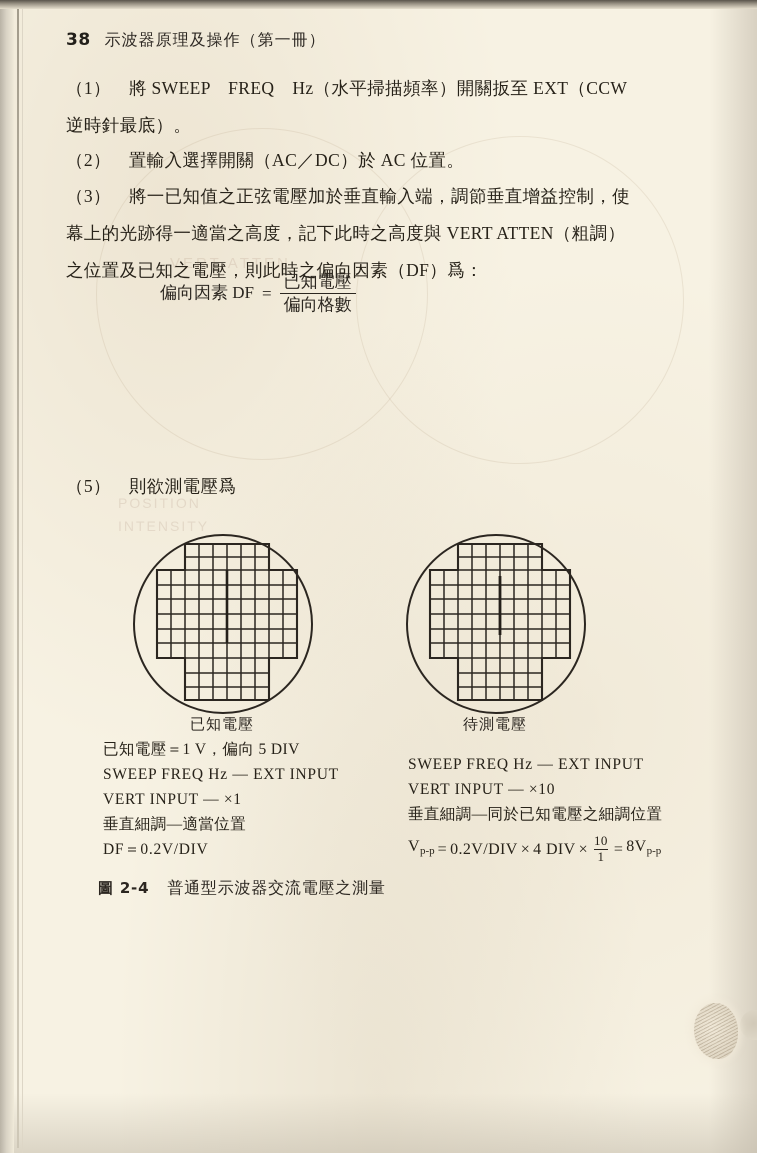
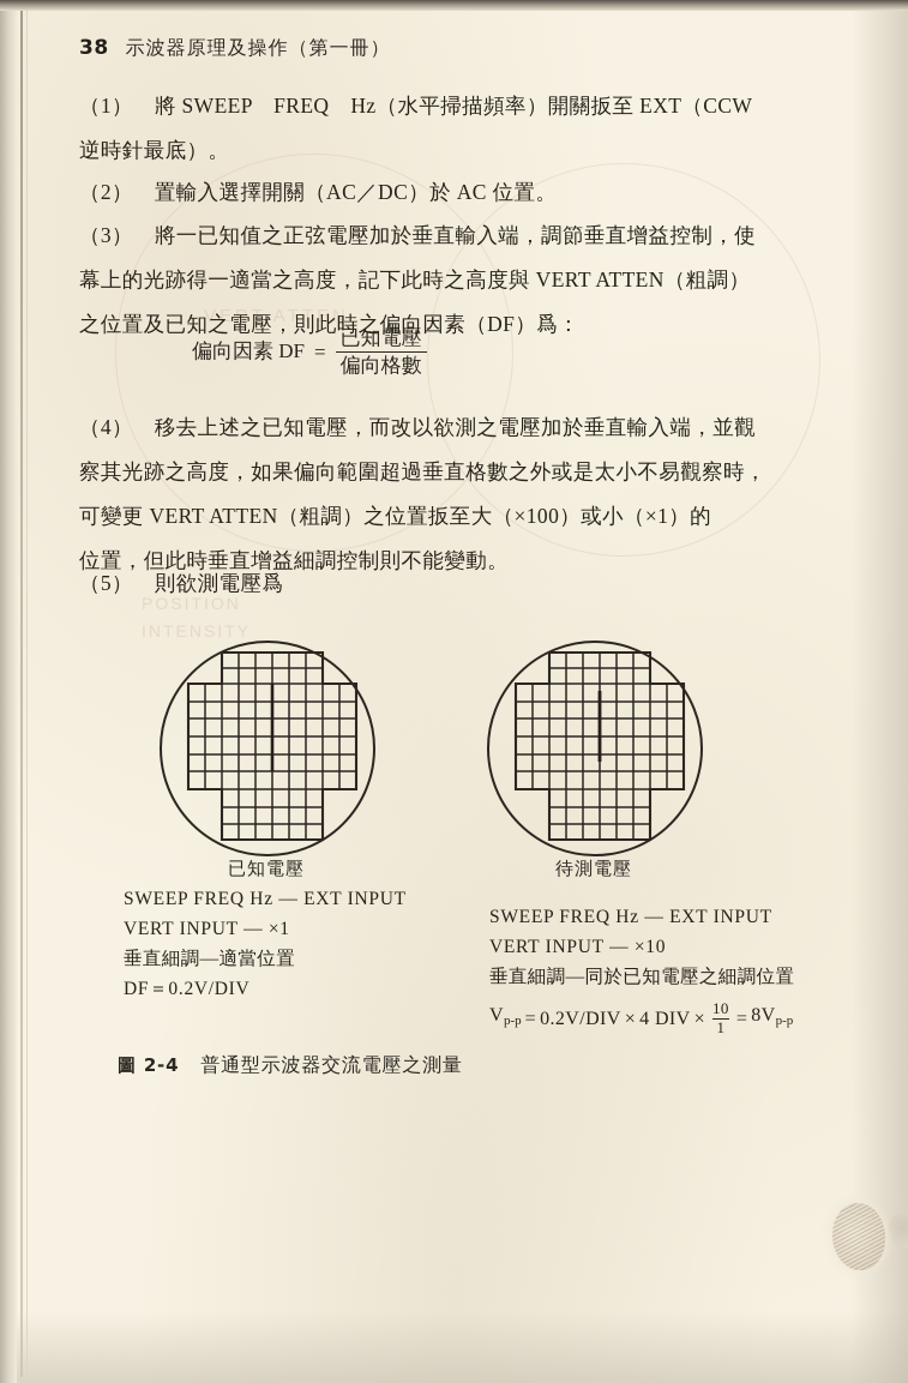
  VERT ATTEN
  38
  示波器原理及操作（第一冊）
  （1） 將 SWEEP FREQ Hz（水平掃描頻率）開關扳至 EXT（CCW
  逆時針最底）。
  （2） 置輸入選擇開關（AC／DC）於 AC 位置。
  （3） 將一已知值之正弦電壓加於垂直輸入端，調節垂直增益控制，使
  幕上的光跡得一適當之高度，記下此時之高度與 VERT ATTEN（粗調）
  之位置及已知之電壓，則此時之偏向因素（DF）爲：
  偏向因素 DF
  =
  已知電壓
  偏向格數
+ （4） 移去上述之已知電壓，而改以欲測之電壓加於垂直輸入端，並觀
+ 察其光跡之高度，如果偏向範圍超過垂直格數之外或是太小不易觀察時，
+ 可變更 VERT ATTEN（粗調）之位置扳至大（×100）或小（×1）的
+ 位置，但此時垂直增益細調控制則不能變動。
  （5） 則欲測電壓爲
  已知電壓
  待測電壓
- 已知電壓＝1 V，偏向 5 DIV
  SWEEP FREQ Hz — EXT INPUT
  VERT INPUT — ×1
  垂直細調—適當位置
  DF＝0.2V/DIV
  SWEEP FREQ Hz — EXT INPUT
  VERT INPUT — ×10
  垂直細調—同於已知電壓之細調位置
  Vp-p
  =
  0.2V/DIV
  ×
  4 DIV
  ×
  10
  1
  =
  8Vp-p
  圖 2-4
  普通型示波器交流電壓之測量
